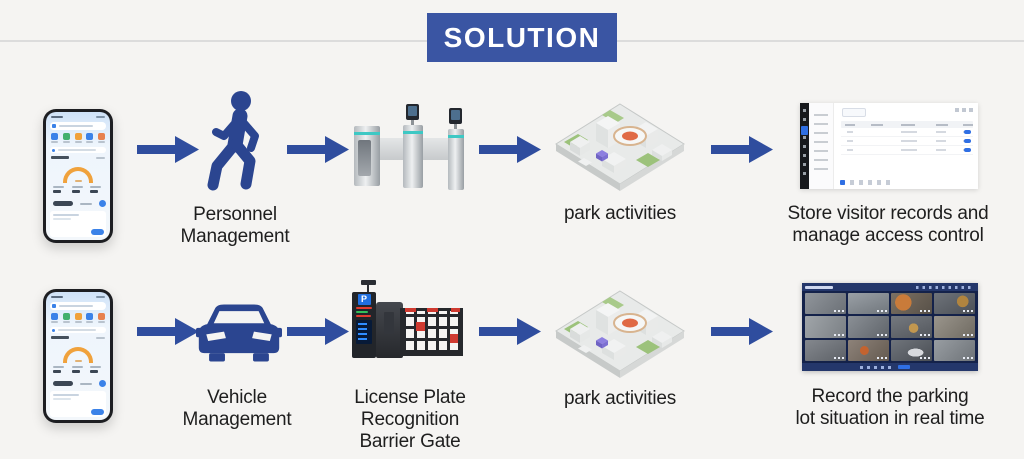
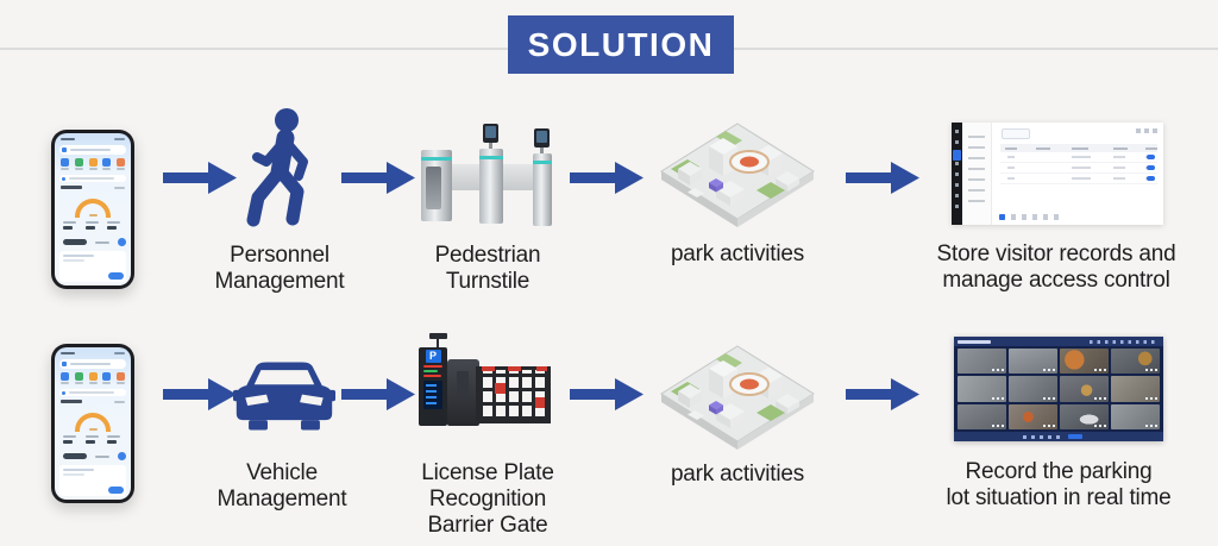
  SOLUTION
  Personnel
  Management
+ Pedestrian
+ Turnstile
  park activities
  Store visitor records and
  manage access control
  Vehicle
  Management
  P
  License Plate
  Recognition
  Barrier Gate
  park activities
  Record the parking
  lot situation in real time
